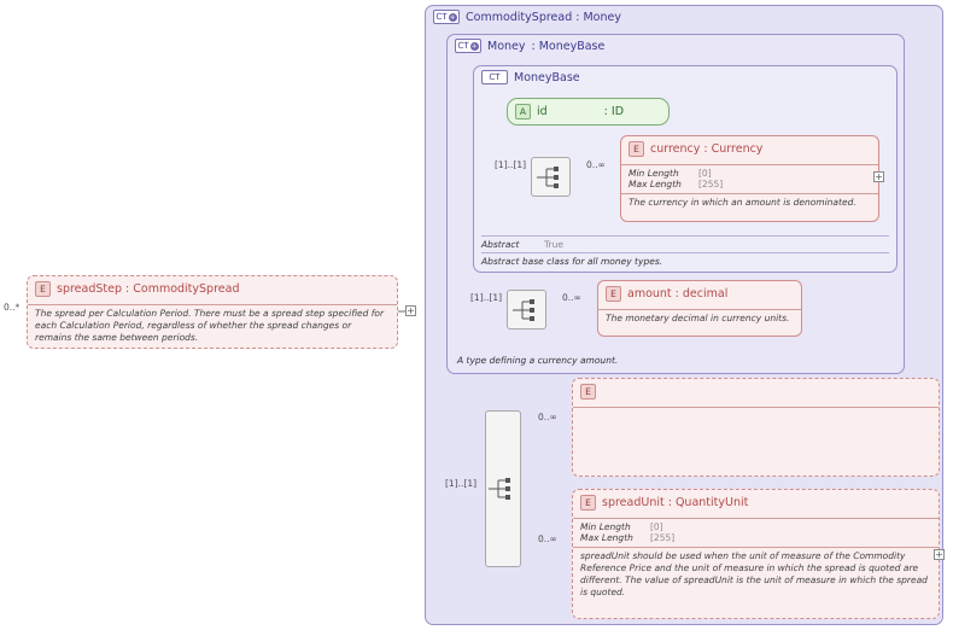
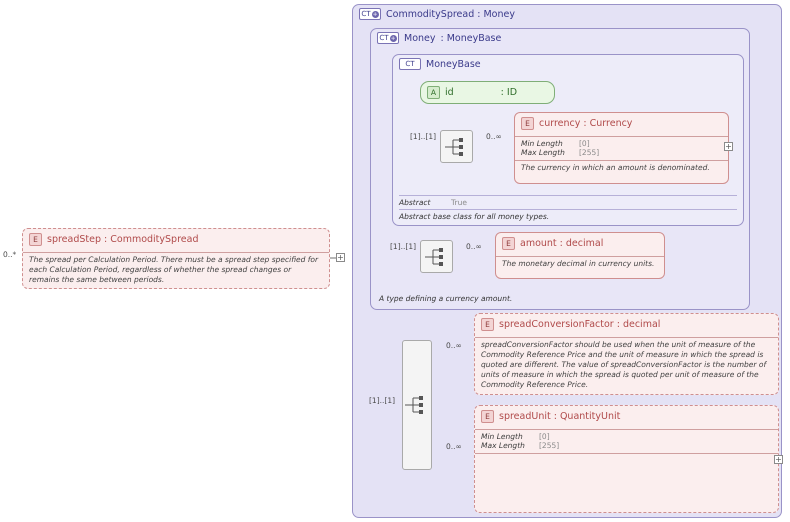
  CT
  CommoditySpread : Money
  CT
  Money
  : MoneyBase
  A type defining a currency amount.
  CT
  MoneyBase
  Abstract
  True
  Abstract base class for all money types.
  A
  id
  : ID
  E
  currency : Currency
  Min Length
  [0]
  Max Length
  [255]
  The currency in which an amount is denominated.
  +
  E
  amount : decimal
  The monetary decimal in currency units.
  E
  spreadStep : CommoditySpread
  The spread per Calculation Period. There must be a spread step specified for each Calculation Period, regardless of whether the spread changes or remains the same between periods.
  0..*
  +
  E
+ spreadConversionFactor : decimal
+ spreadConversionFactor should be used when the unit of measure of the Commodity Reference Price and the unit of measure in which the spread is quoted are different. The value of spreadConversionFactor is the number of units of measure in which the spread is quoted per unit of measure of the Commodity Reference Price.
  E
  spreadUnit : QuantityUnit
  Min Length
  [0]
  Max Length
  [255]
- spreadUnit should be used when the unit of measure of the Commodity Reference Price and the unit of measure in which the spread is quoted are different. The value of spreadUnit is the unit of measure in which the spread is quoted.
  +
  [1]..[1]
  0..∞
  [1]..[1]
  0..∞
  [1]..[1]
  0..∞
  0..∞
